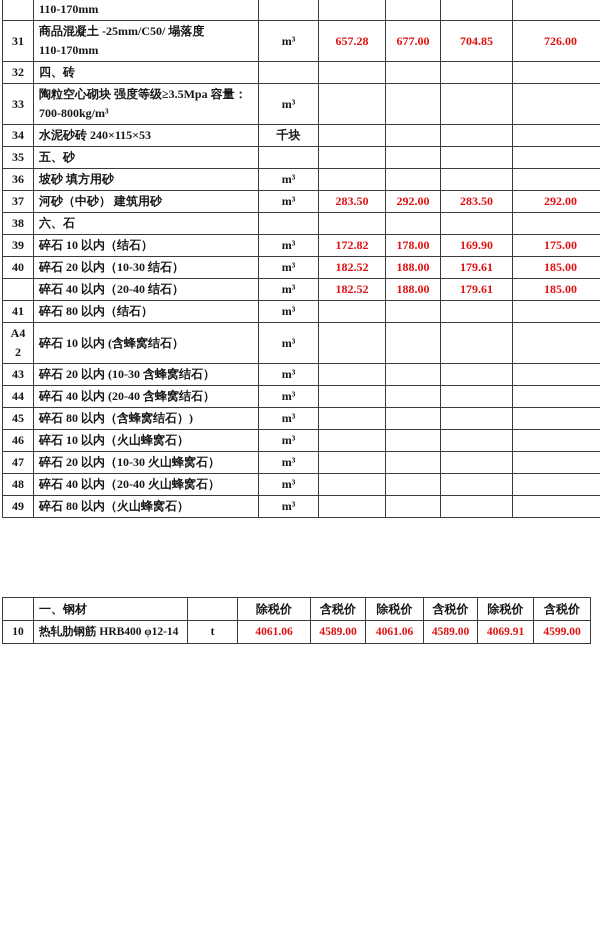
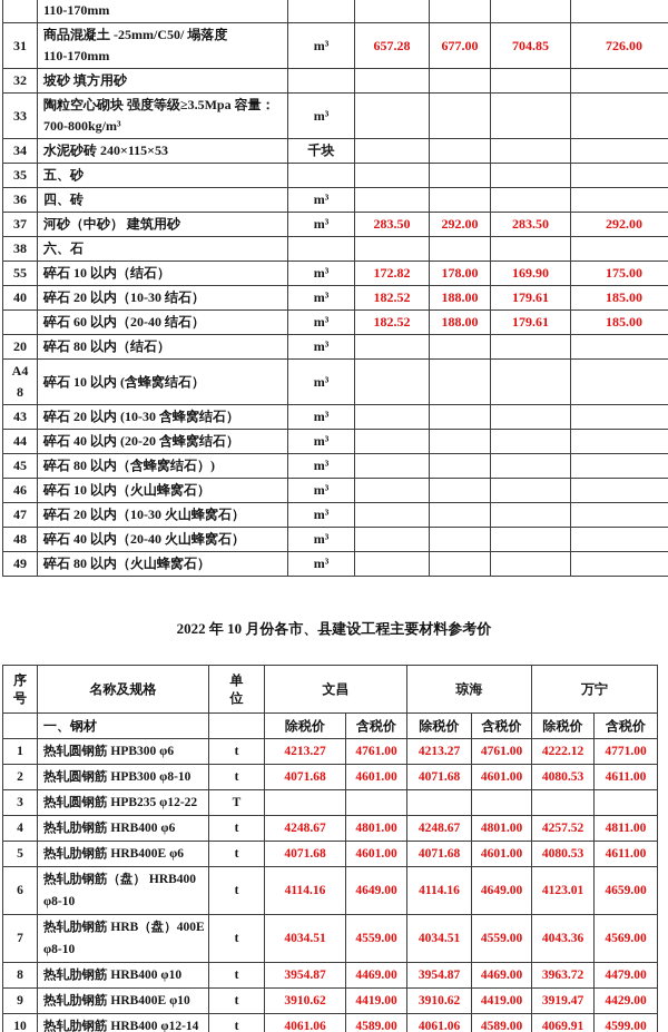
  	110-170mm
  31	商品混凝土 -25mm/C50/ 塌落度 110-170mm	m³	657.28	677.00	704.85	726.00
- 32	四、砖
+ 32	坡砂 填方用砂
  33	陶粒空心砌块 强度等级≥3.5Mpa 容量： 700-800kg/m³	m³
  34	水泥砂砖 240×115×53	千块
  35	五、砂
- 36	坡砂 填方用砂	m³
+ 36	四、砖	m³
  37	河砂（中砂） 建筑用砂	m³	283.50	292.00	283.50	292.00
  38	六、石
- 39	碎石 10 以内（结石）	m³	172.82	178.00	169.90	175.00
+ 55	碎石 10 以内（结石）	m³	172.82	178.00	169.90	175.00
  40	碎石 20 以内（10-30 结石）	m³	182.52	188.00	179.61	185.00
- 	碎石 40 以内（20-40 结石）	m³	182.52	188.00	179.61	185.00
+ 	碎石 60 以内（20-40 结石）	m³	182.52	188.00	179.61	185.00
- 41	碎石 80 以内（结石）	m³
+ 20	碎石 80 以内（结石）	m³
- A4 2	碎石 10 以内 (含蜂窝结石）	m³
+ A4 8	碎石 10 以内 (含蜂窝结石）	m³
  43	碎石 20 以内 (10-30 含蜂窝结石）	m³
- 44	碎石 40 以内 (20-40 含蜂窝结石）	m³
+ 44	碎石 40 以内 (20-20 含蜂窝结石）	m³
  45	碎石 80 以内（含蜂窝结石）)	m³
  46	碎石 10 以内（火山蜂窝石）	m³
  47	碎石 20 以内（10-30 火山蜂窝石）	m³
  48	碎石 40 以内（20-40 火山蜂窝石）	m³
  49	碎石 80 以内（火山蜂窝石）	m³
+ 2022 年 10 月份各市、县建设工程主要材料参考价
+ 序 号	名称及规格	单 位	文昌	琼海	万宁
  	一、钢材		除税价	含税价	除税价	含税价	除税价	含税价
+ 1	热轧圆钢筋 HPB300 φ6	t	4213.27	4761.00	4213.27	4761.00	4222.12	4771.00
+ 2	热轧圆钢筋 HPB300 φ8-10	t	4071.68	4601.00	4071.68	4601.00	4080.53	4611.00
+ 3	热轧圆钢筋 HPB235 φ12-22	T
+ 4	热轧肋钢筋 HRB400 φ6	t	4248.67	4801.00	4248.67	4801.00	4257.52	4811.00
+ 5	热轧肋钢筋 HRB400E φ6	t	4071.68	4601.00	4071.68	4601.00	4080.53	4611.00
+ 6	热轧肋钢筋（盘） HRB400 φ8-10	t	4114.16	4649.00	4114.16	4649.00	4123.01	4659.00
+ 7	热轧肋钢筋 HRB（盘）400E φ8-10	t	4034.51	4559.00	4034.51	4559.00	4043.36	4569.00
+ 8	热轧肋钢筋 HRB400 φ10	t	3954.87	4469.00	3954.87	4469.00	3963.72	4479.00
+ 9	热轧肋钢筋 HRB400E φ10	t	3910.62	4419.00	3910.62	4419.00	3919.47	4429.00
  10	热轧肋钢筋 HRB400 φ12-14	t	4061.06	4589.00	4061.06	4589.00	4069.91	4599.00
